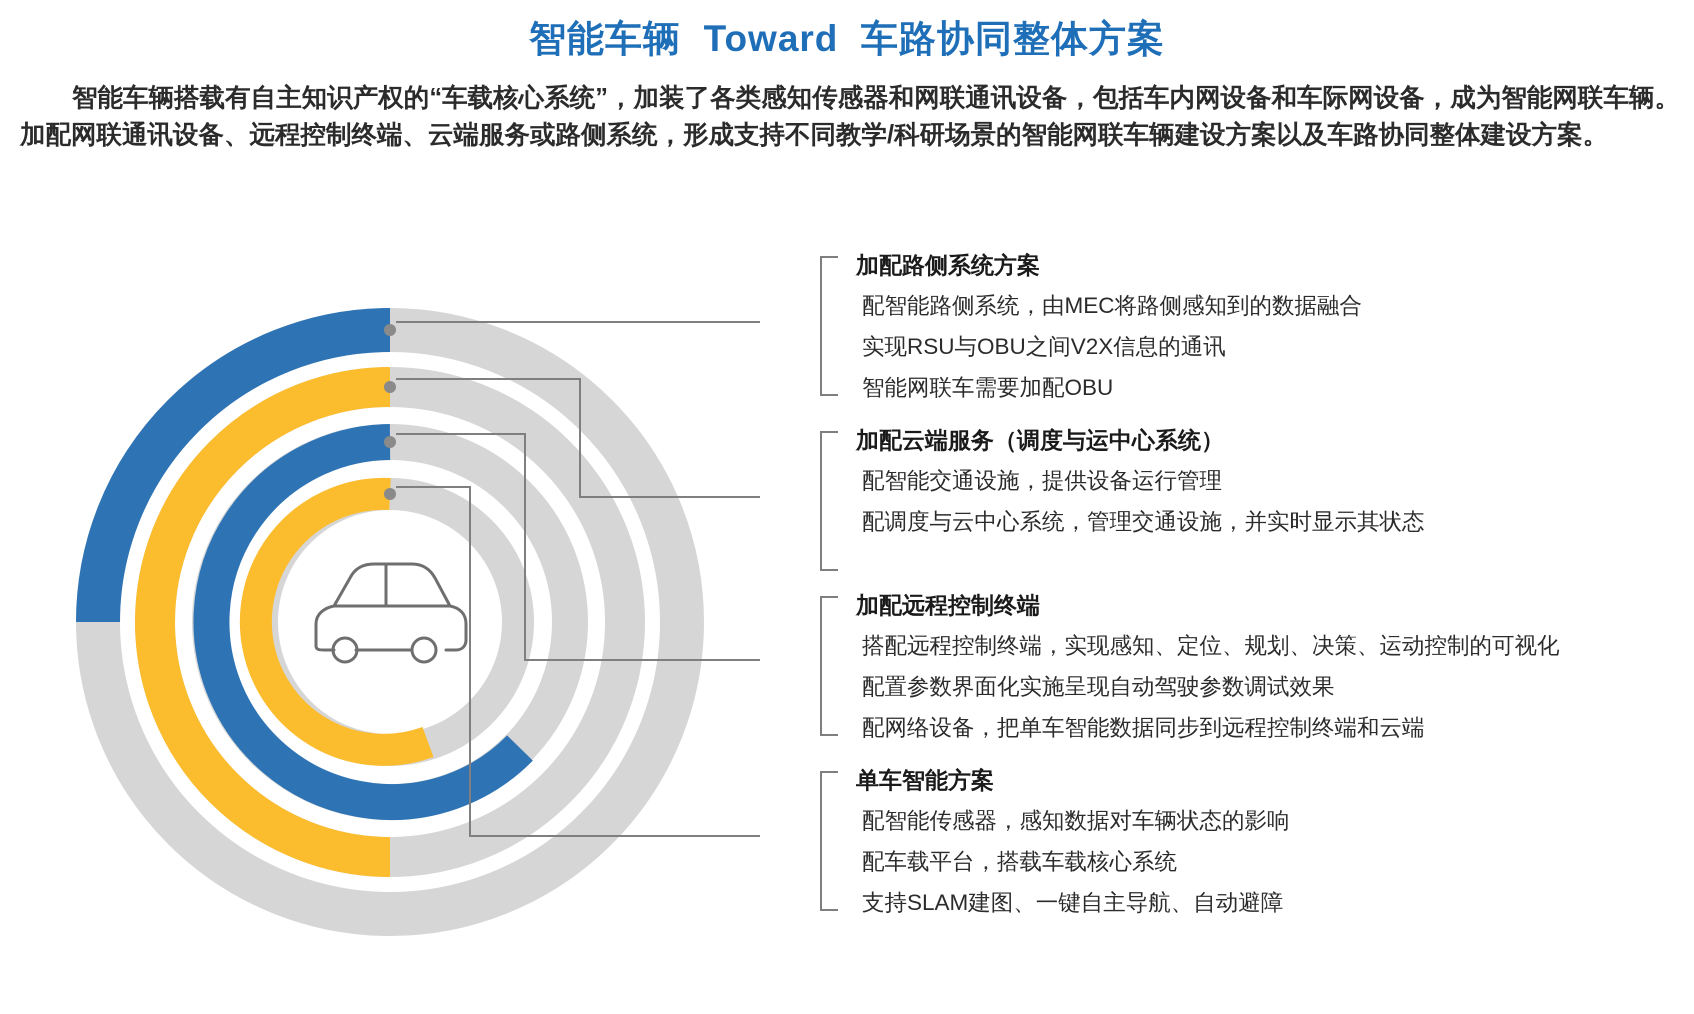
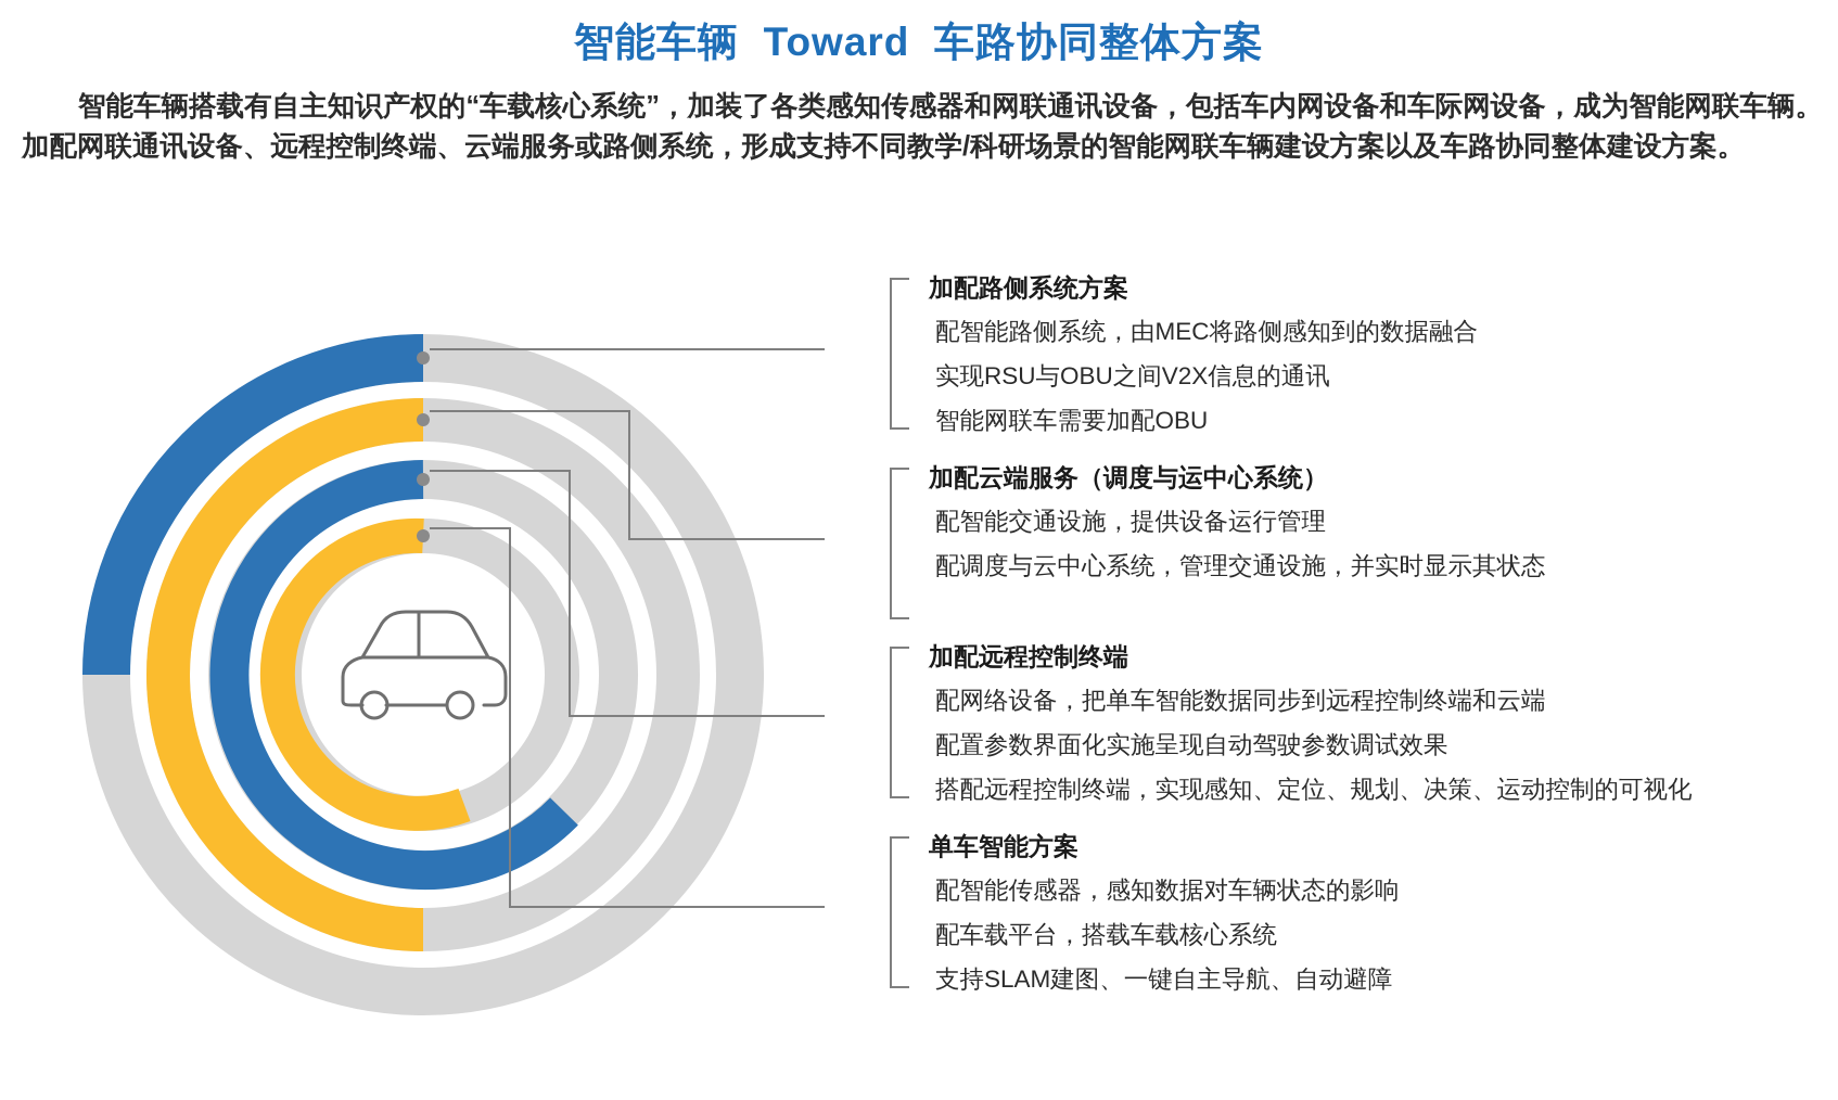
  智能车辆 Toward 车路协同整体方案
  智能车辆搭载有自主知识产权的“车载核心系统”，加装了各类感知传感器和网联通讯设备，包括车内网设备和车际网设备，成为智能网联车辆。加配网联通讯设备、远程控制终端、云端服务或路侧系统，形成支持不同教学/科研场景的智能网联车辆建设方案以及车路协同整体建设方案。
  加配路侧系统方案
  配智能路侧系统，由MEC将路侧感知到的数据融合
  实现RSU与OBU之间V2X信息的通讯
  智能网联车需要加配OBU
  加配云端服务（调度与运中心系统）
  配智能交通设施，提供设备运行管理
  配调度与云中心系统，管理交通设施，并实时显示其状态
  加配远程控制终端
- 搭配远程控制终端，实现感知、定位、规划、决策、运动控制的可视化
+ 配网络设备，把单车智能数据同步到远程控制终端和云端
  配置参数界面化实施呈现自动驾驶参数调试效果
- 配网络设备，把单车智能数据同步到远程控制终端和云端
+ 搭配远程控制终端，实现感知、定位、规划、决策、运动控制的可视化
  单车智能方案
  配智能传感器，感知数据对车辆状态的影响
  配车载平台，搭载车载核心系统
  支持SLAM建图、一键自主导航、自动避障
